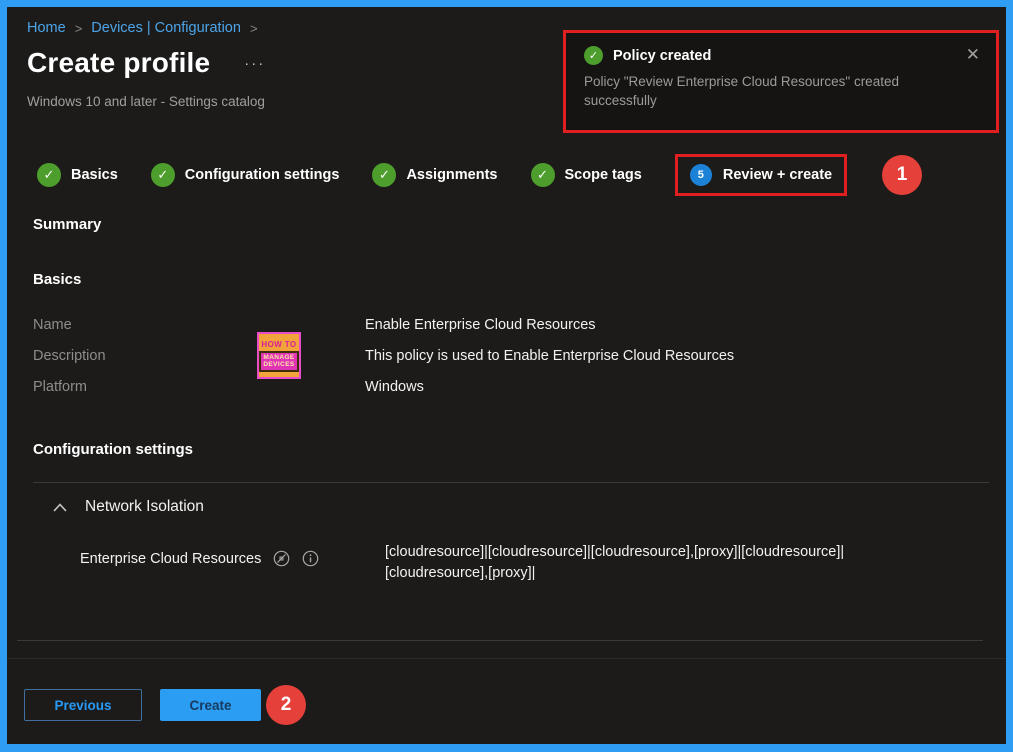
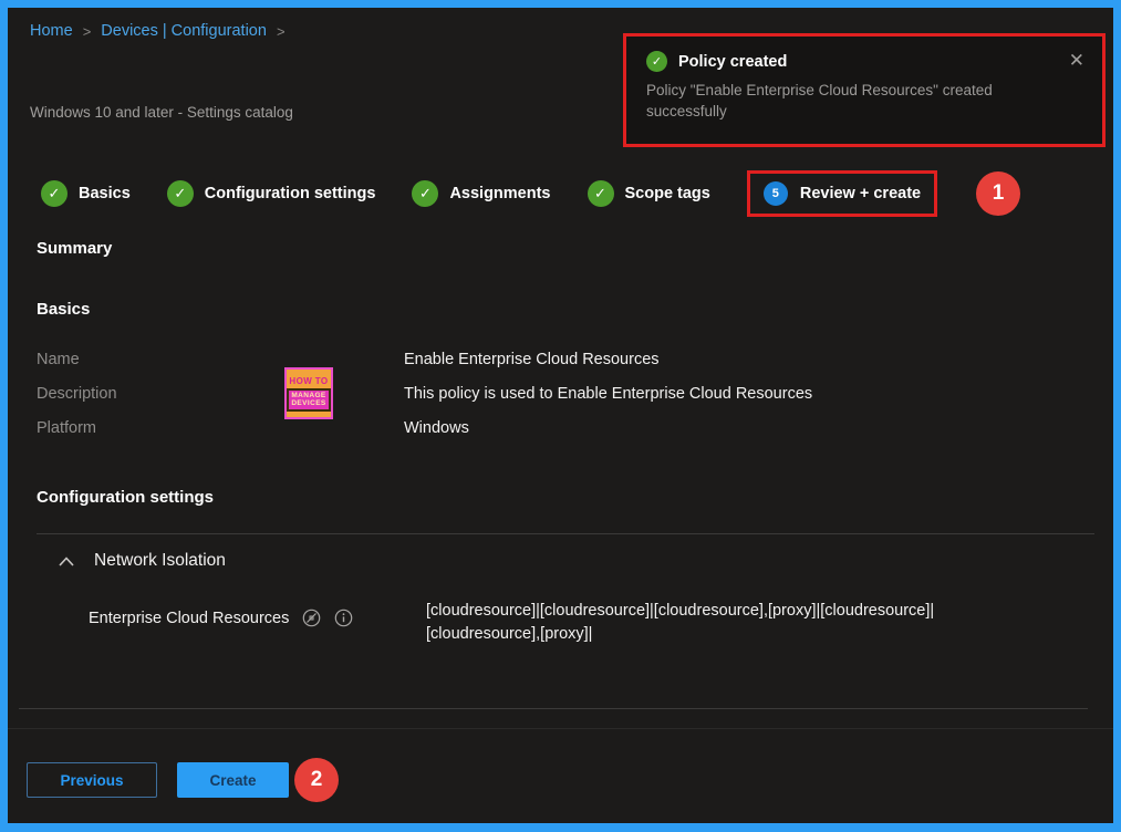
  Home
  >
  Devices | Configuration
  >
- Create profile
- ···
  Windows 10 and later - Settings catalog
  ✓
  Policy created
  ✕
- Policy "Review Enterprise Cloud Resources" created successfully
+ Policy "Enable Enterprise Cloud Resources" created successfully
  ✓
  Basics
  ✓
  Configuration settings
  ✓
  Assignments
  ✓
  Scope tags
  5
  Review + create
  1
  Summary
  Basics
  Name
  Enable Enterprise Cloud Resources
  Description
  This policy is used to Enable Enterprise Cloud Resources
  Platform
  Windows
  HOW TO
  Configuration settings
  Network Isolation
  Enterprise Cloud Resources
  [cloudresource]|[cloudresource]|[cloudresource],[proxy]|[cloudresource]|
  [cloudresource],[proxy]|
  Previous
  Create
  2
